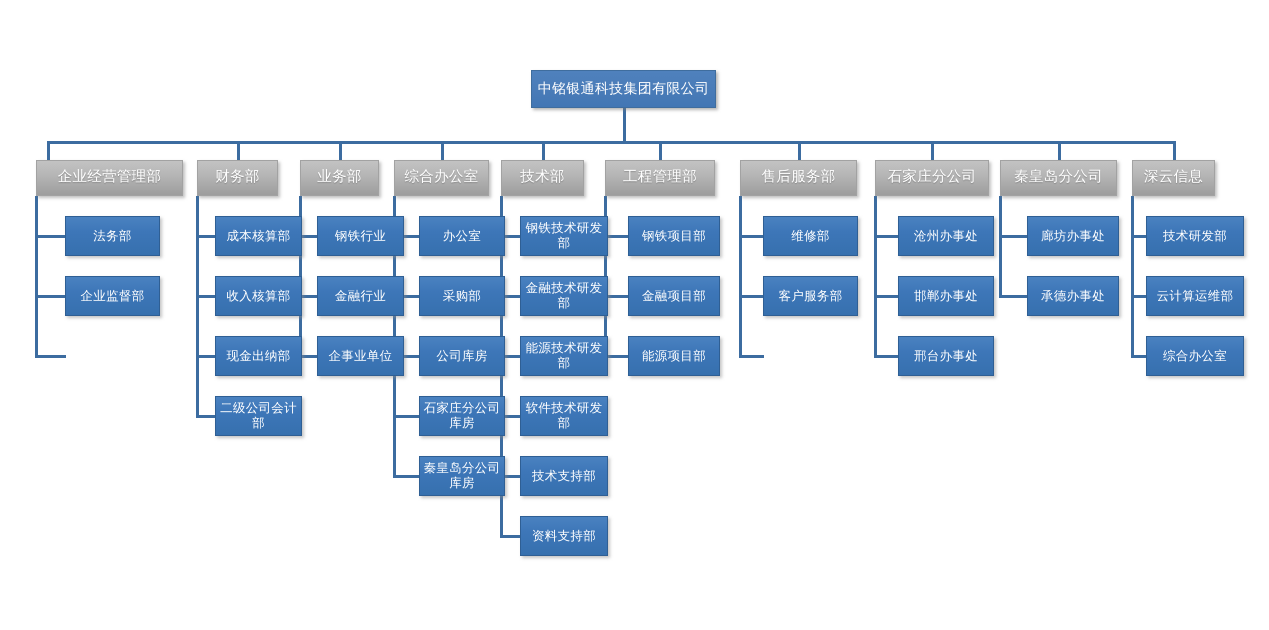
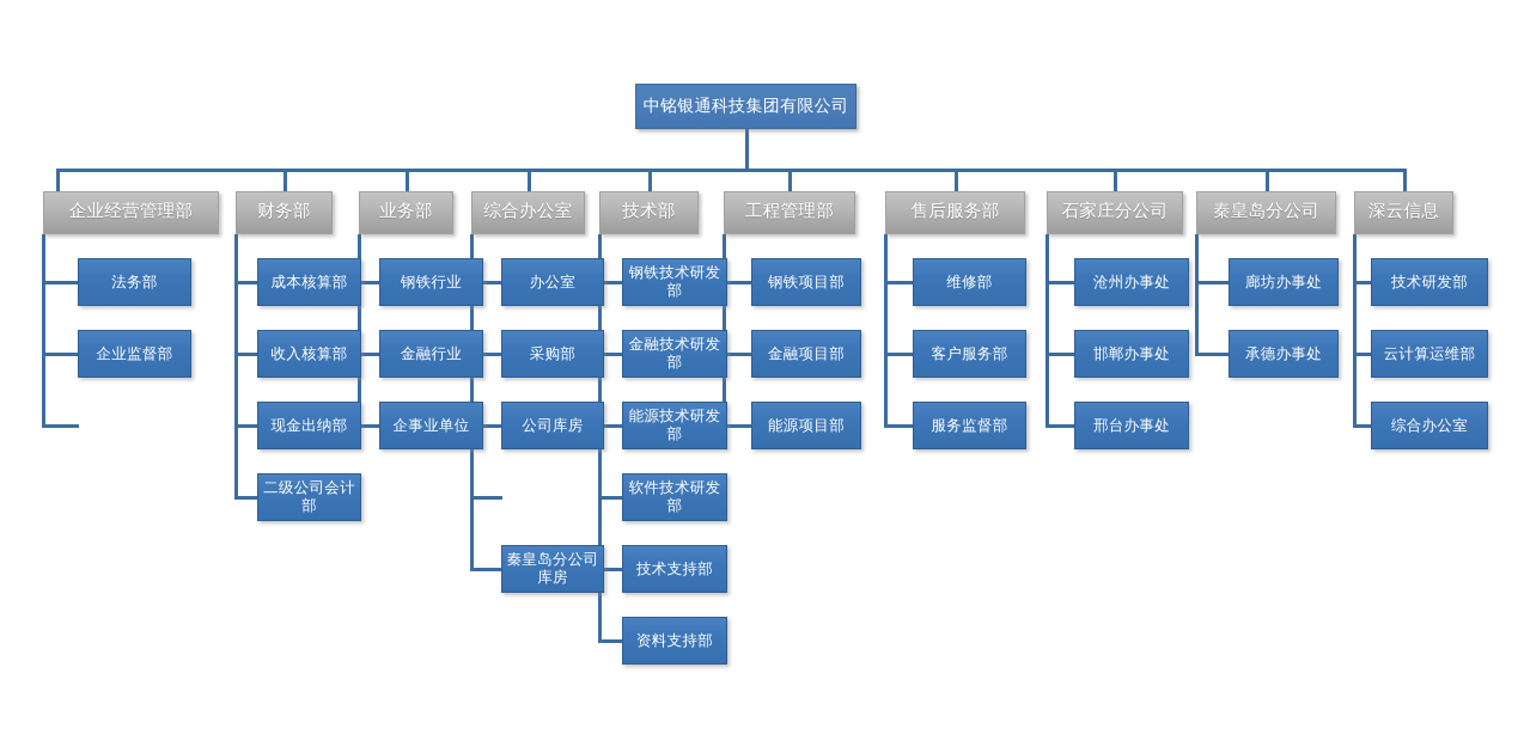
  中铭银通科技集团有限公司
  企业经营管理部
  法务部
  企业监督部
  财务部
  成本核算部
  收入核算部
  现金出纳部
  二级公司会计部
  业务部
  钢铁行业
  金融行业
  企事业单位
  综合办公室
  办公室
  采购部
  公司库房
- 石家庄分公司库房
  秦皇岛分公司库房
  技术部
  钢铁技术研发部
  金融技术研发部
  能源技术研发部
  软件技术研发部
  技术支持部
  资料支持部
  工程管理部
  钢铁项目部
  金融项目部
  能源项目部
  售后服务部
  维修部
  客户服务部
+ 服务监督部
  石家庄分公司
  沧州办事处
  邯郸办事处
  邢台办事处
  秦皇岛分公司
  廊坊办事处
  承德办事处
  深云信息
  技术研发部
  云计算运维部
  综合办公室
